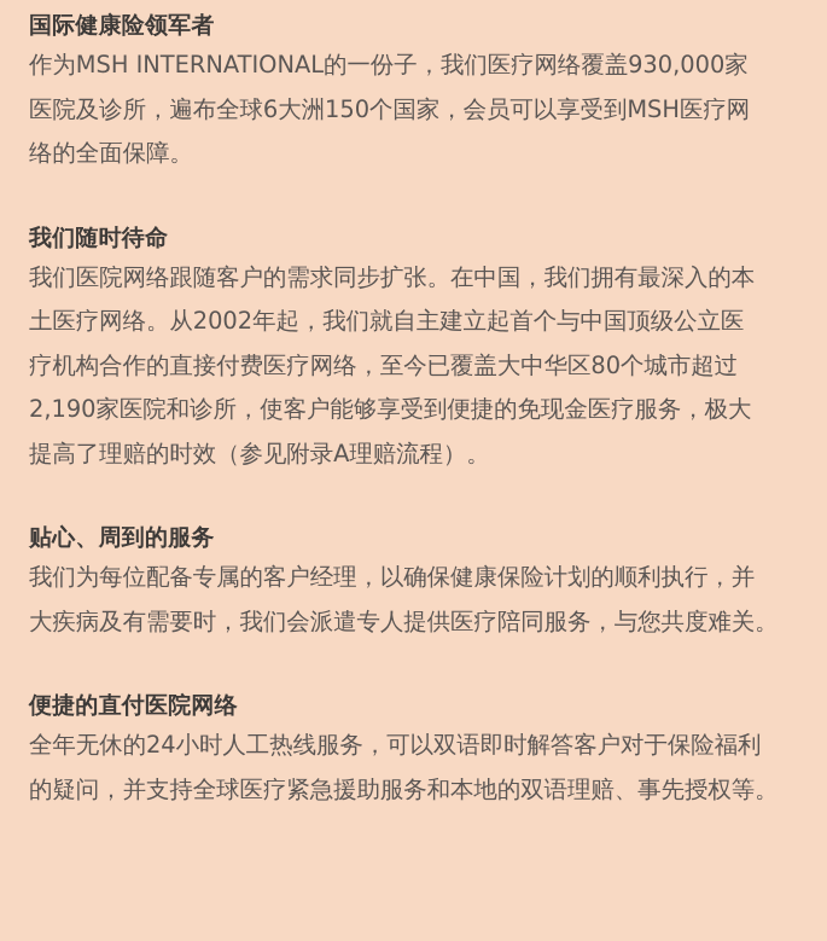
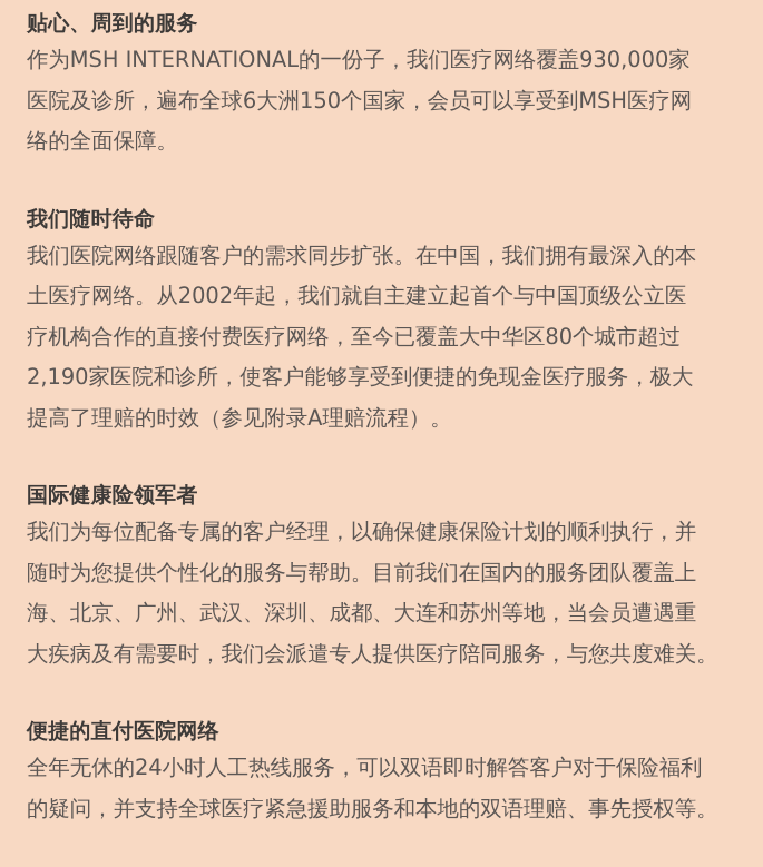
- 国际健康险领军者
+ 贴心、周到的服务
  作为MSH INTERNATIONAL的一份子，我们医疗网络覆盖930,000家
  医院及诊所，遍布全球6大洲150个国家，会员可以享受到MSH医疗网
  络的全面保障。
  我们随时待命
  我们医院网络跟随客户的需求同步扩张。在中国，我们拥有最深入的本
  土医疗网络。从2002年起，我们就自主建立起首个与中国顶级公立医
  疗机构合作的直接付费医疗网络，至今已覆盖大中华区80个城市超过
  2,190家医院和诊所，使客户能够享受到便捷的免现金医疗服务，极大
  提高了理赔的时效（参见附录A理赔流程）。
- 贴心、周到的服务
+ 国际健康险领军者
  我们为每位配备专属的客户经理，以确保健康保险计划的顺利执行，并
+ 随时为您提供个性化的服务与帮助。目前我们在国内的服务团队覆盖上
+ 海、北京、广州、武汉、深圳、成都、大连和苏州等地，当会员遭遇重
  大疾病及有需要时，我们会派遣专人提供医疗陪同服务，与您共度难关。
  便捷的直付医院网络
  全年无休的24小时人工热线服务，可以双语即时解答客户对于保险福利
  的疑问，并支持全球医疗紧急援助服务和本地的双语理赔、事先授权等。
